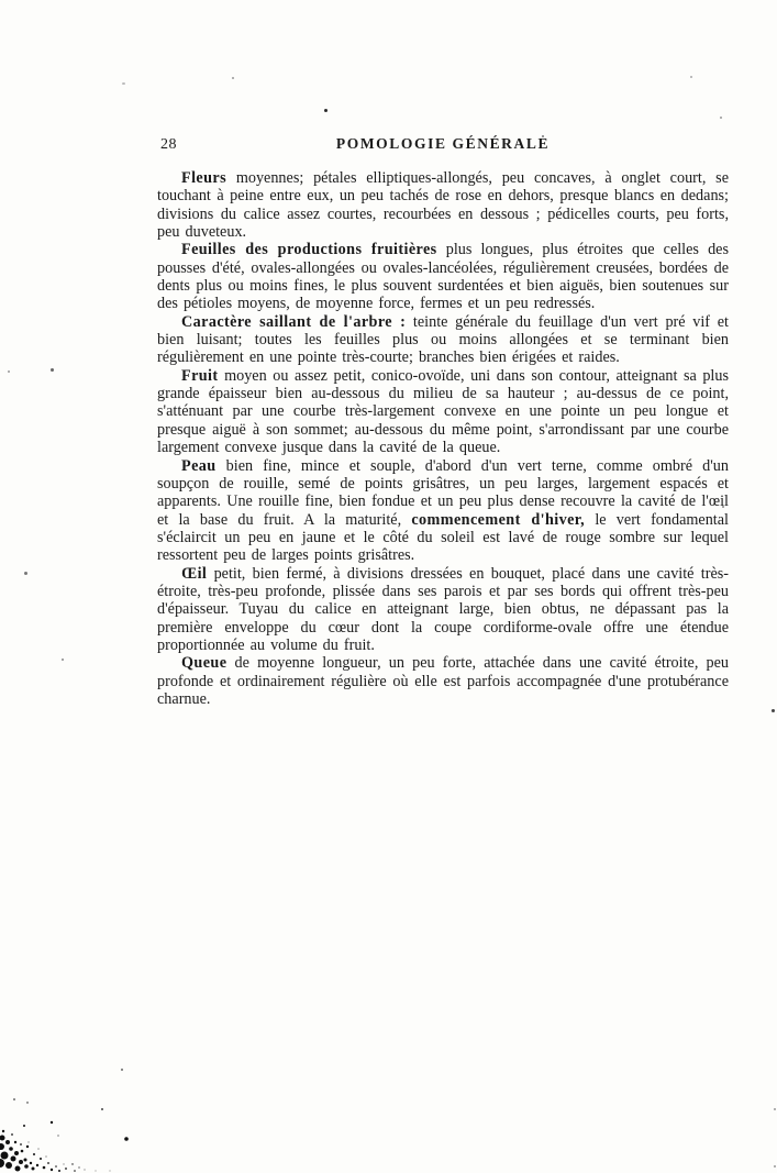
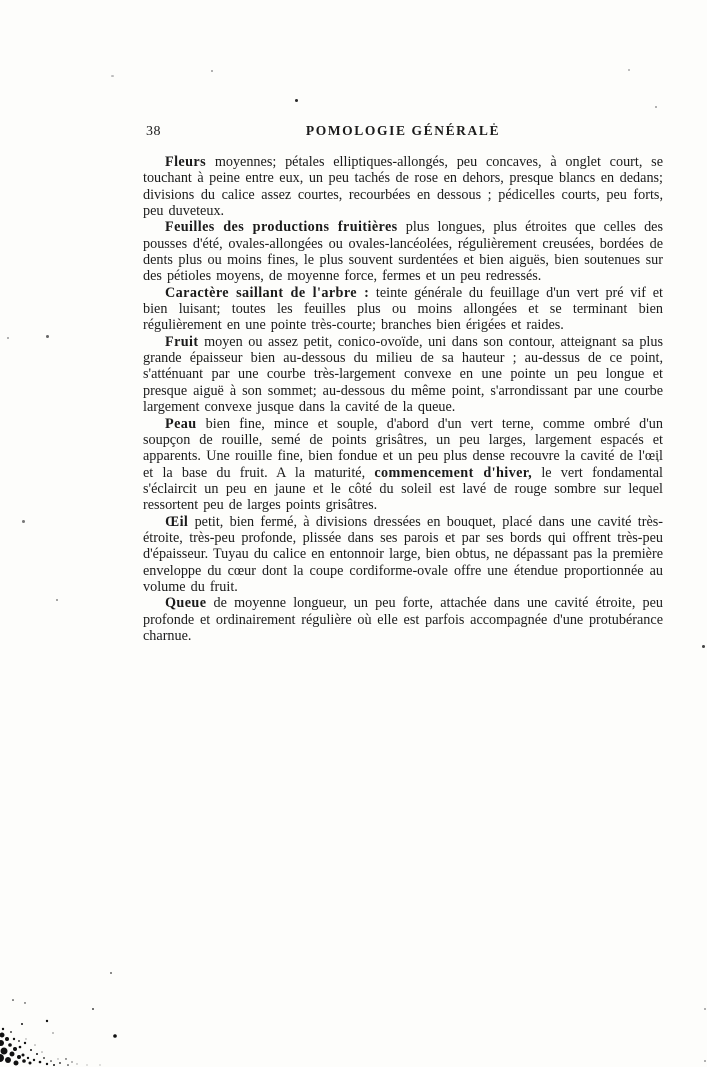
- 28
+ 38
  POMOLOGIE GÉNÉRALE
  Fleurs moyennes; pétales elliptiques-allongés, peu concaves, à onglet court, se touchant à peine entre eux, un peu tachés de rose en dehors, presque blancs en dedans; divisions du calice assez courtes, recourbées en dessous ; pédicelles courts, peu forts, peu duveteux.
  Feuilles des productions fruitières plus longues, plus étroites que celles des pousses d'été, ovales-allongées ou ovales-lancéolées, régulièrement creusées, bordées de dents plus ou moins fines, le plus souvent surdentées et bien aiguës, bien soutenues sur des pétioles moyens, de moyenne force, fermes et un peu redressés.
  Caractère saillant de l'arbre : teinte générale du feuillage d'un vert pré vif et bien luisant; toutes les feuilles plus ou moins allongées et se terminant bien régulièrement en une pointe très-courte; branches bien érigées et raides.
  Fruit moyen ou assez petit, conico-ovoïde, uni dans son contour, atteignant sa plus grande épaisseur bien au-dessous du milieu de sa hauteur ; au-dessus de ce point, s'atténuant par une courbe très-largement convexe en une pointe un peu longue et presque aiguë à son sommet; au-dessous du même point, s'arrondissant par une courbe largement convexe jusque dans la cavité de la queue.
  Peau bien fine, mince et souple, d'abord d'un vert terne, comme ombré d'un soupçon de rouille, semé de points grisâtres, un peu larges, largement espacés et apparents. Une rouille fine, bien fondue et un peu plus dense recouvre la cavité de l'œil et la base du fruit. A la maturité, commencement d'hiver, le vert fondamental s'éclaircit un peu en jaune et le côté du soleil est lavé de rouge sombre sur lequel ressortent peu de larges points grisâtres.
- Œil petit, bien fermé, à divisions dressées en bouquet, placé dans une cavité très-étroite, très-peu profonde, plissée dans ses parois et par ses bords qui offrent très-peu d'épaisseur. Tuyau du calice en atteignant large, bien obtus, ne dépassant pas la première enveloppe du cœur dont la coupe cordiforme-ovale offre une étendue proportionnée au volume du fruit.
+ Œil petit, bien fermé, à divisions dressées en bouquet, placé dans une cavité très-étroite, très-peu profonde, plissée dans ses parois et par ses bords qui offrent très-peu d'épaisseur. Tuyau du calice en entonnoir large, bien obtus, ne dépassant pas la première enveloppe du cœur dont la coupe cordiforme-ovale offre une étendue proportionnée au volume du fruit.
  Queue de moyenne longueur, un peu forte, attachée dans une cavité étroite, peu profonde et ordinairement régulière où elle est parfois accompagnée d'une protubérance charnue.
